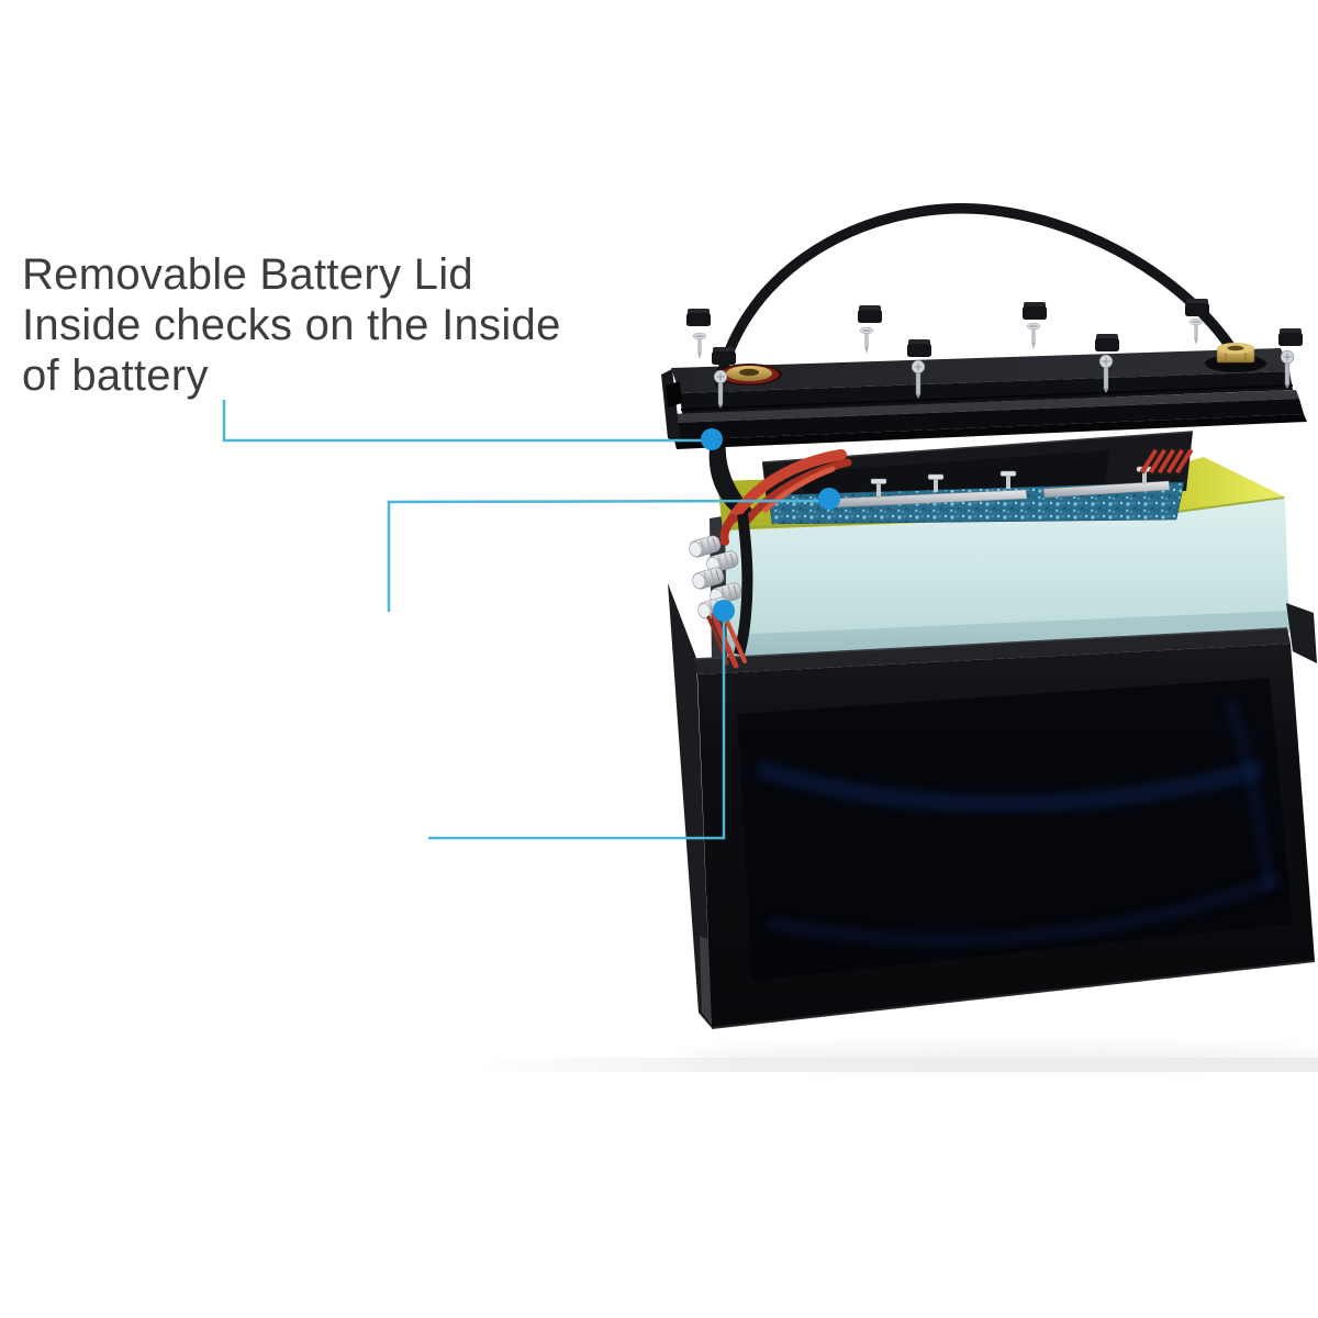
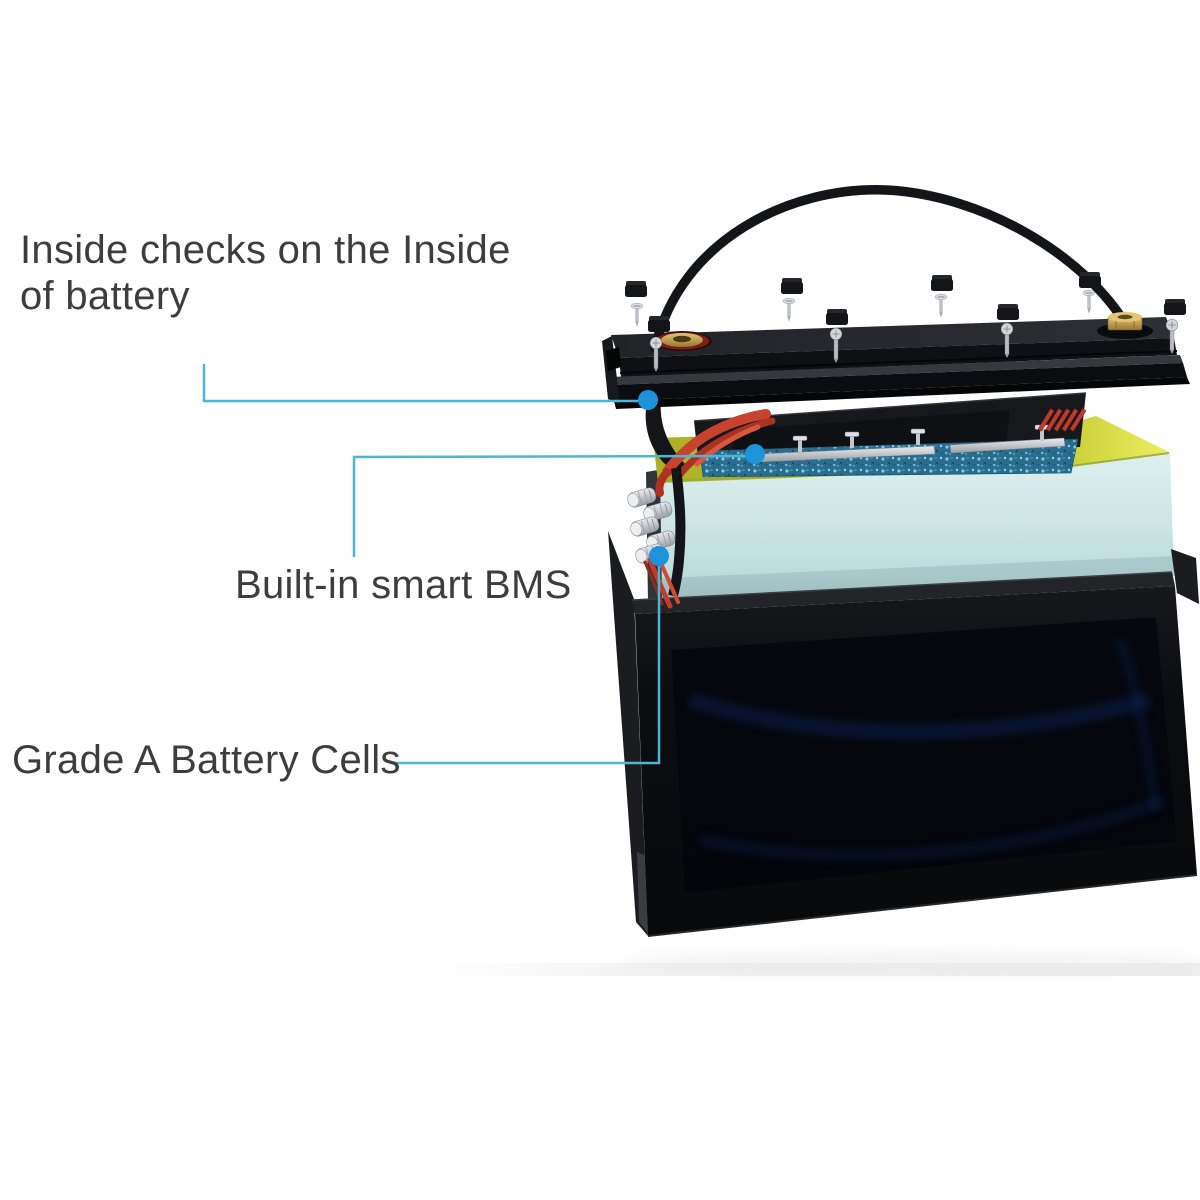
- Removable Battery Lid
  Inside checks on the Inside
  of battery
+ Built-in smart BMS
+ Grade A Battery Cells
